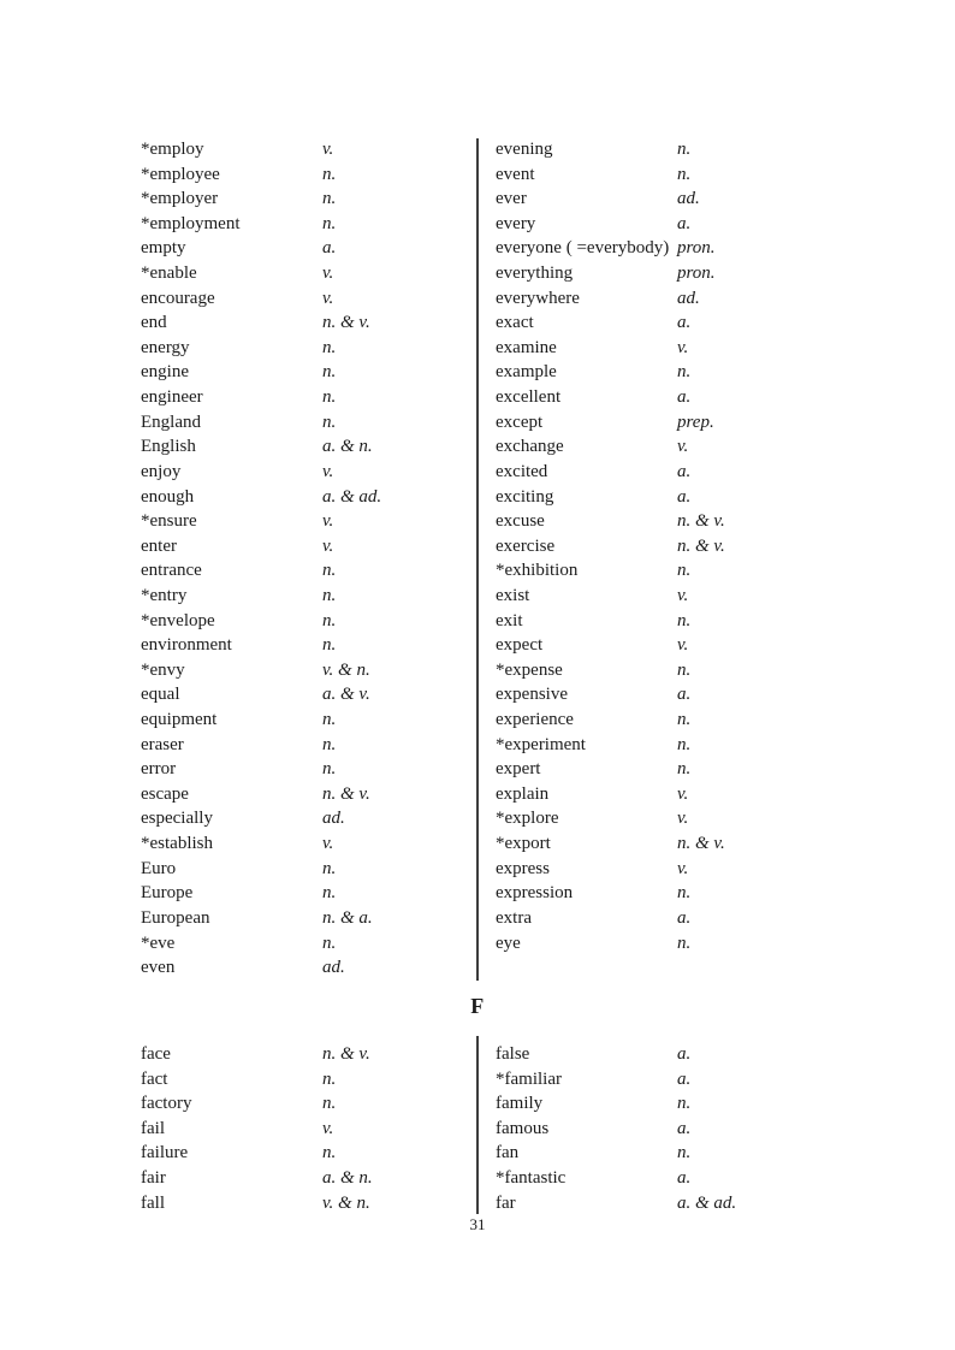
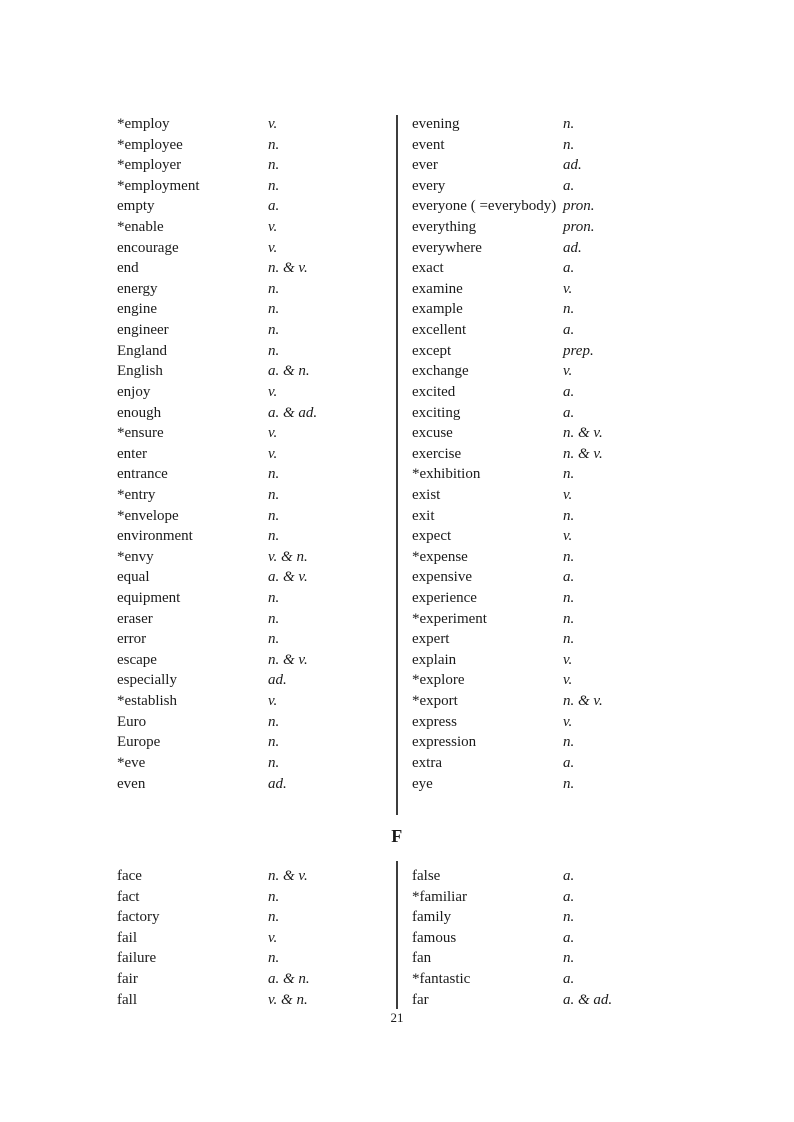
  *employ
  v.
  *employee
  n.
  *employer
  n.
  *employment
  n.
  empty
  a.
  *enable
  v.
  encourage
  v.
  end
  n. & v.
  energy
  n.
  engine
  n.
  engineer
  n.
  England
  n.
  English
  a. & n.
  enjoy
  v.
  enough
  a. & ad.
  *ensure
  v.
  enter
  v.
  entrance
  n.
  *entry
  n.
  *envelope
  n.
  environment
  n.
  *envy
  v. & n.
  equal
  a. & v.
  equipment
  n.
  eraser
  n.
  error
  n.
  escape
  n. & v.
  especially
  ad.
  *establish
  v.
  Euro
  n.
  Europe
  n.
- European
- n. & a.
  *eve
  n.
  even
  ad.
  evening
  n.
  event
  n.
  ever
  ad.
  every
  a.
  everyone ( =everybody)
  pron.
  everything
  pron.
  everywhere
  ad.
  exact
  a.
  examine
  v.
  example
  n.
  excellent
  a.
  except
  prep.
  exchange
  v.
  excited
  a.
  exciting
  a.
  excuse
  n. & v.
  exercise
  n. & v.
  *exhibition
  n.
  exist
  v.
  exit
  n.
  expect
  v.
  *expense
  n.
  expensive
  a.
  experience
  n.
  *experiment
  n.
  expert
  n.
  explain
  v.
  *explore
  v.
  *export
  n. & v.
  express
  v.
  expression
  n.
  extra
  a.
  eye
  n.
  F
  face
  n. & v.
  fact
  n.
  factory
  n.
  fail
  v.
  failure
  n.
  fair
  a. & n.
  fall
  v. & n.
  false
  a.
  *familiar
  a.
  family
  n.
  famous
  a.
  fan
  n.
  *fantastic
  a.
  far
  a. & ad.
- 31
+ 21
